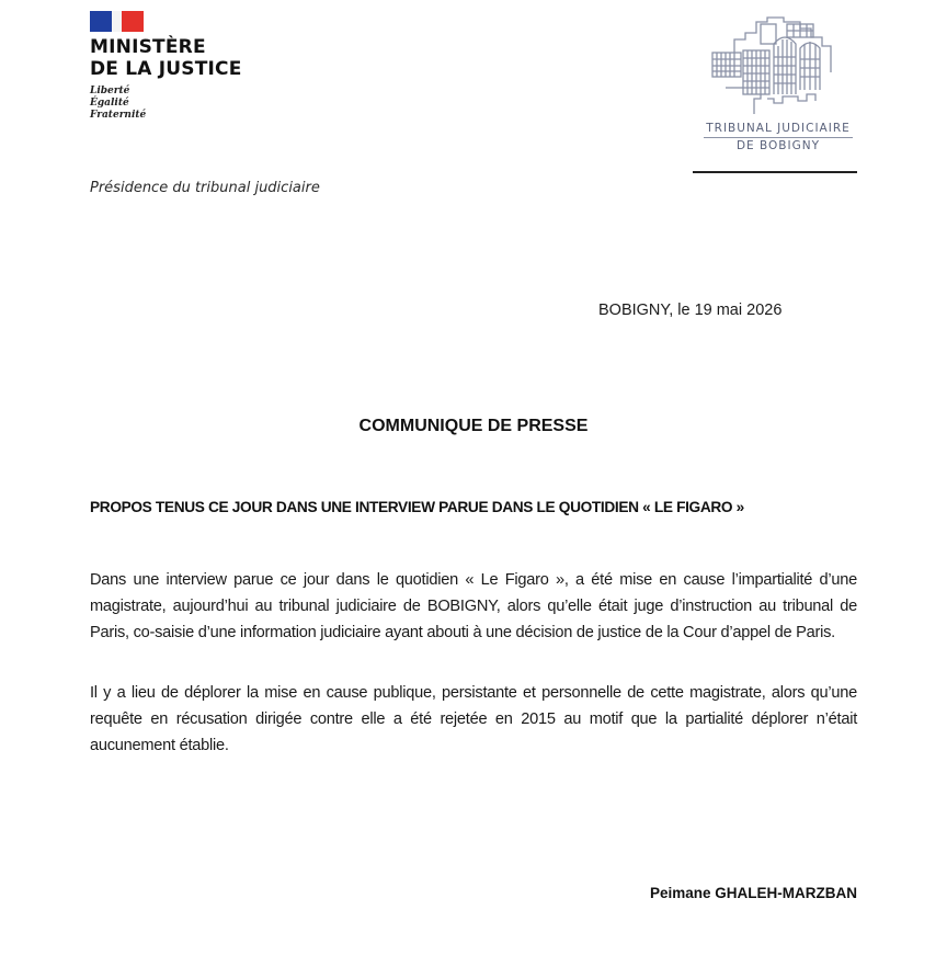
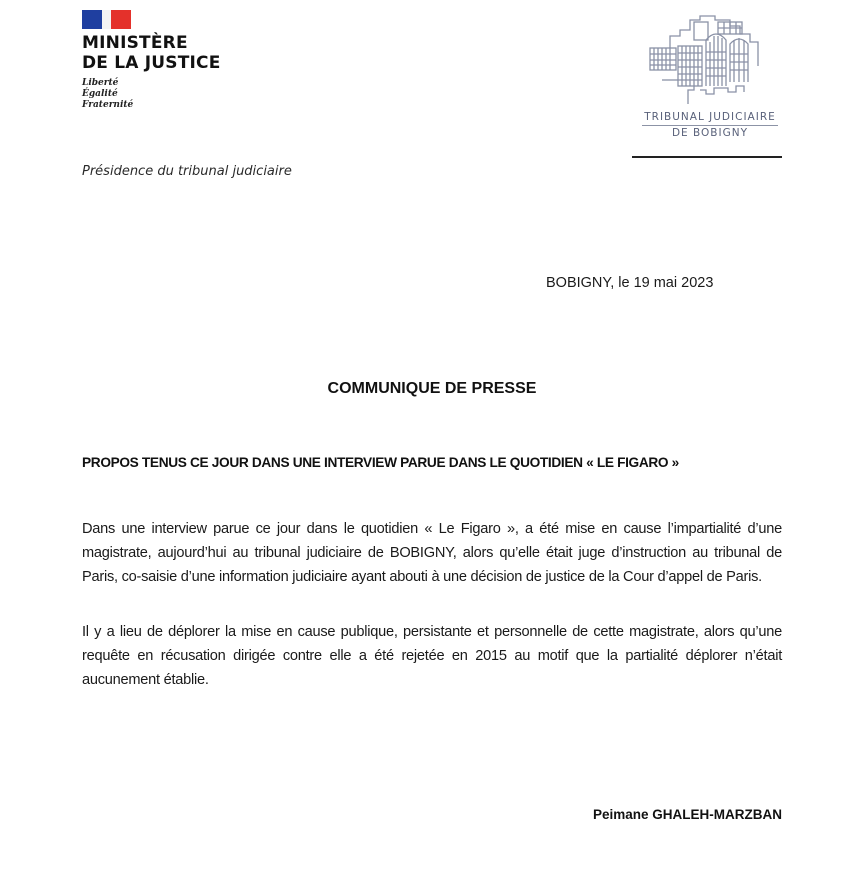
  MINISTÈRE
  DE LA JUSTICE
  Liberté
  Égalité
  Fraternité
  Présidence du tribunal judiciaire
  TRIBUNAL JUDICIAIRE
  DE BOBIGNY
- BOBIGNY, le 19 mai 2026
+ BOBIGNY, le 19 mai 2023
  COMMUNIQUE DE PRESSE
  PROPOS TENUS CE JOUR DANS UNE INTERVIEW PARUE DANS LE QUOTIDIEN « LE FIGARO »
  Dans une interview parue ce jour dans le quotidien « Le Figaro », a été mise en cause l’impartialité d’une magistrate, aujourd’hui au tribunal judiciaire de BOBIGNY, alors qu’elle était juge d’instruction au tribunal de Paris, co-saisie d’une information judiciaire ayant abouti à une décision de justice de la Cour d’appel de Paris.
  Il y a lieu de déplorer la mise en cause publique, persistante et personnelle de cette magistrate, alors qu’une requête en récusation dirigée contre elle a été rejetée en 2015 au motif que la partialité déplorer n’était aucunement établie.
  Peimane GHALEH-MARZBAN
